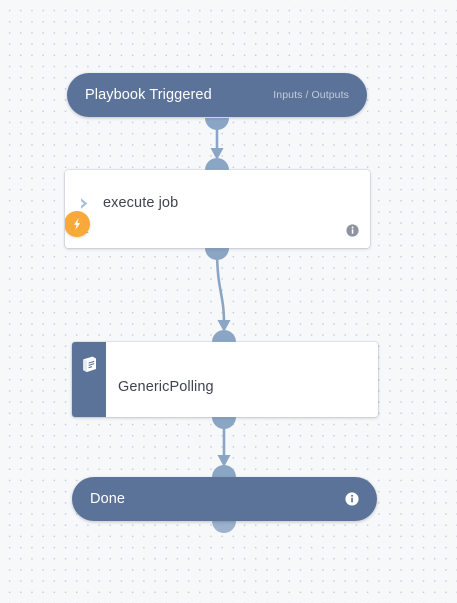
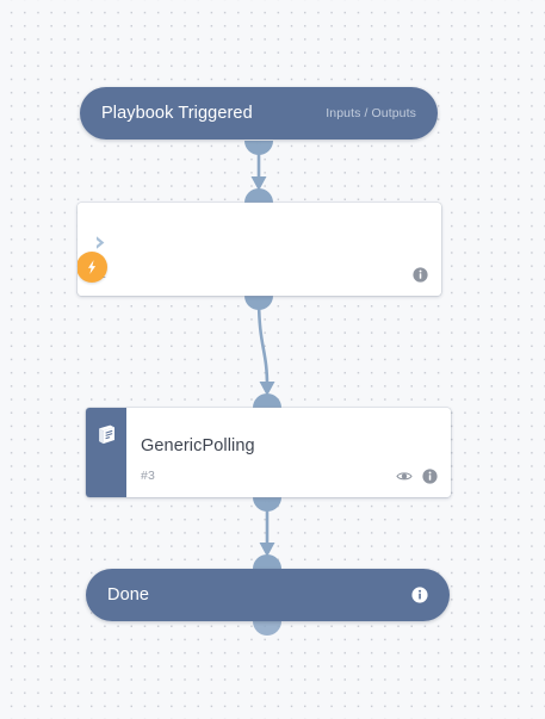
  Playbook Triggered
  Inputs / Outputs
- execute job
  GenericPolling
+ #3
  Done
